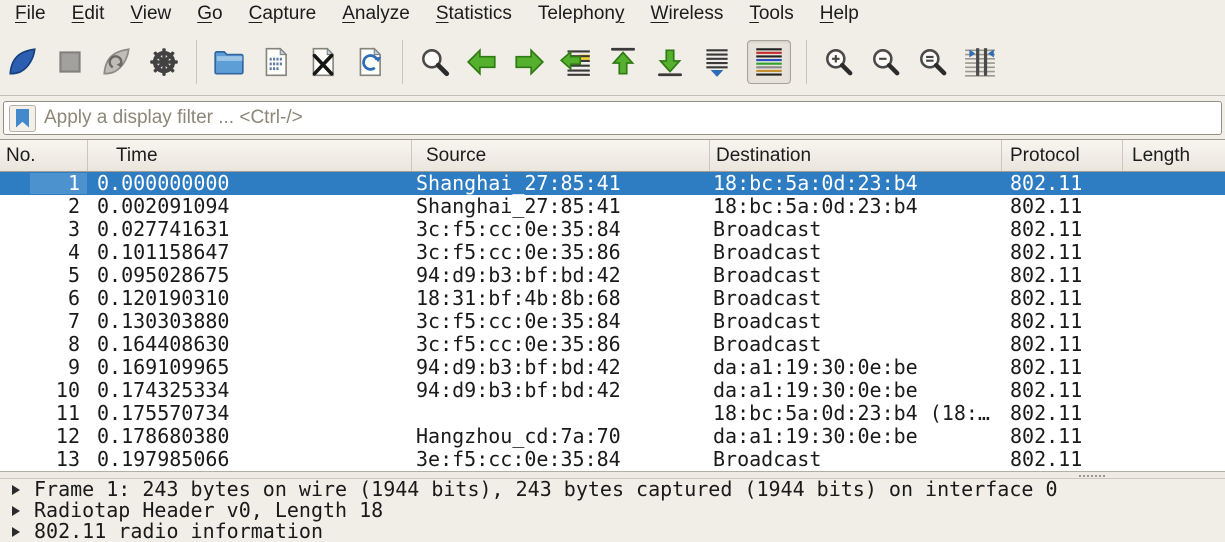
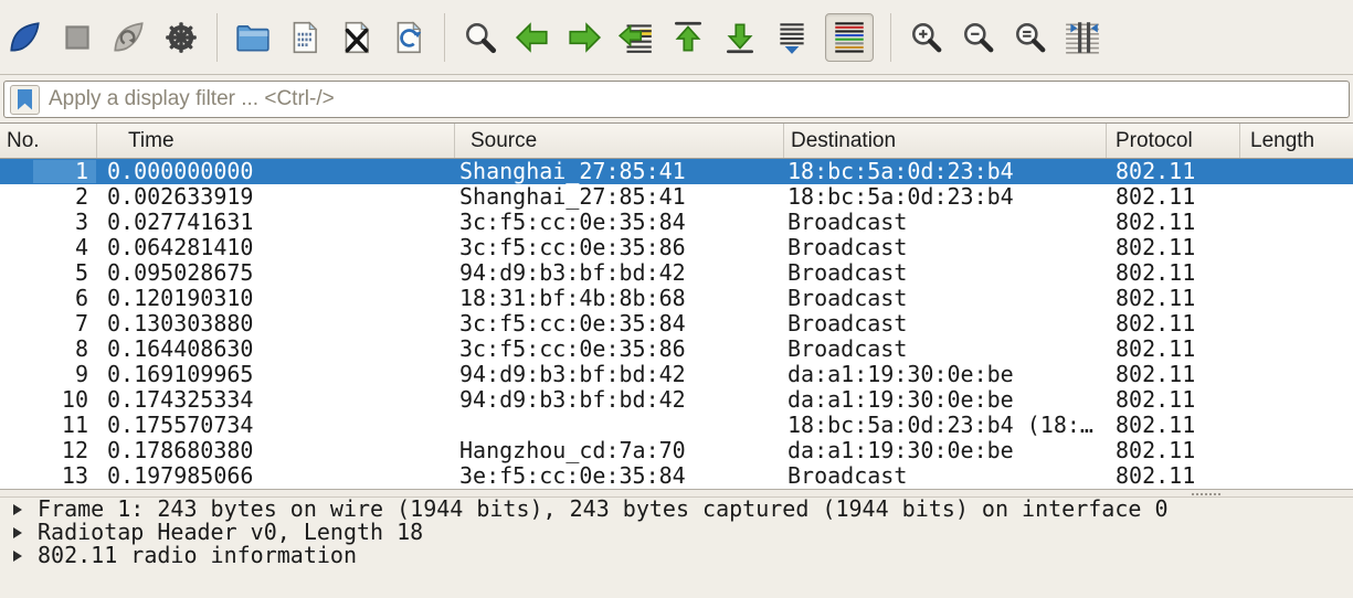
- File
- Edit
- View
- Go
- Capture
- Analyze
- Statistics
- Telephony
- Wireless
- Tools
- Help
  Apply a display filter ... <Ctrl-/>
  No.
  Time
  Source
  Destination
  Protocol
  Length
  1
  0.000000000
  Shanghai_27:85:41
  18:bc:5a:0d:23:b4
  802.11
  2
- 0.002091094
+ 0.002633919
  Shanghai_27:85:41
  18:bc:5a:0d:23:b4
  802.11
  3
  0.027741631
  3c:f5:cc:0e:35:84
  Broadcast
  802.11
  4
- 0.101158647
+ 0.064281410
  3c:f5:cc:0e:35:86
  Broadcast
  802.11
  5
  0.095028675
  94:d9:b3:bf:bd:42
  Broadcast
  802.11
  6
  0.120190310
  18:31:bf:4b:8b:68
  Broadcast
  802.11
  7
  0.130303880
  3c:f5:cc:0e:35:84
  Broadcast
  802.11
  8
  0.164408630
  3c:f5:cc:0e:35:86
  Broadcast
  802.11
  9
  0.169109965
  94:d9:b3:bf:bd:42
  da:a1:19:30:0e:be
  802.11
  10
  0.174325334
  94:d9:b3:bf:bd:42
  da:a1:19:30:0e:be
  802.11
  11
  0.175570734
  18:bc:5a:0d:23:b4 (18:…
  802.11
  12
  0.178680380
  Hangzhou_cd:7a:70
  da:a1:19:30:0e:be
  802.11
  13
  0.197985066
  3e:f5:cc:0e:35:84
  Broadcast
  802.11
  Frame 1: 243 bytes on wire (1944 bits), 243 bytes captured (1944 bits) on interface 0
  Radiotap Header v0, Length 18
  802.11 radio information
